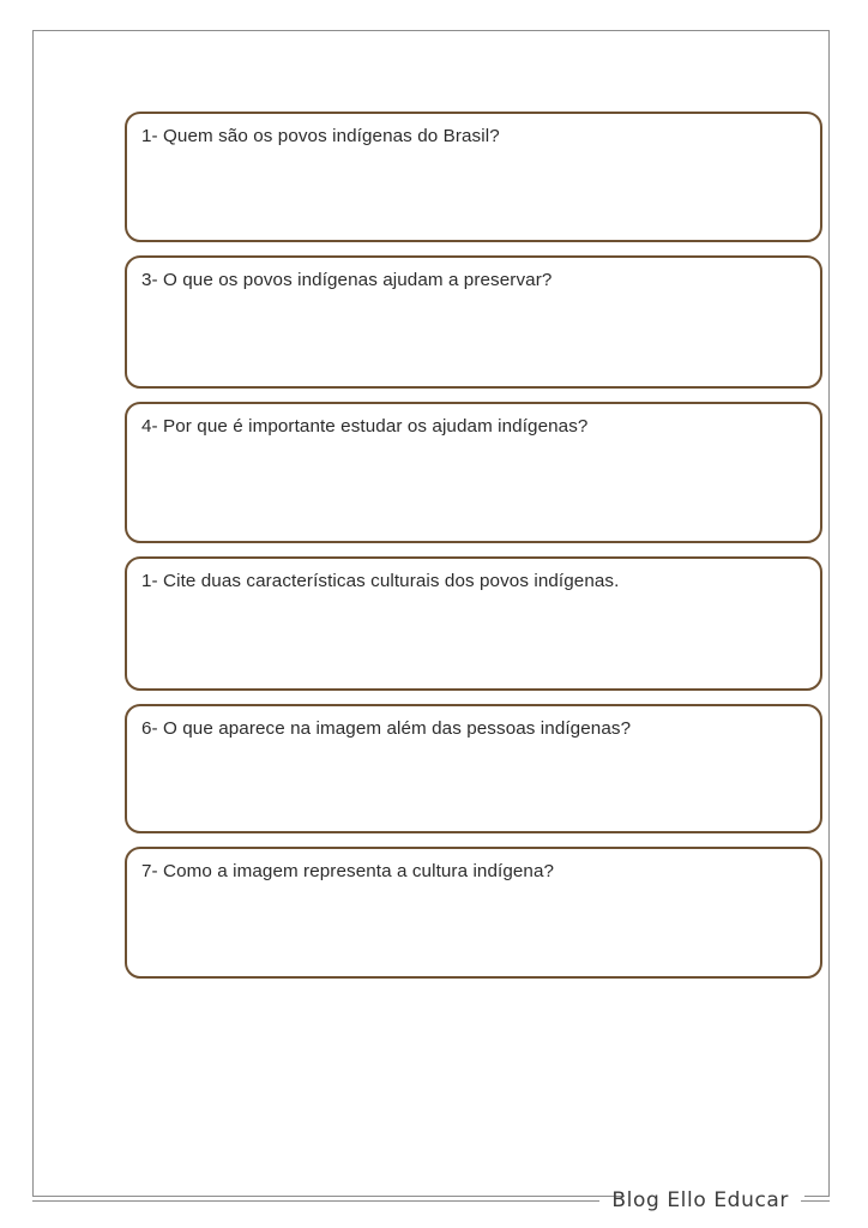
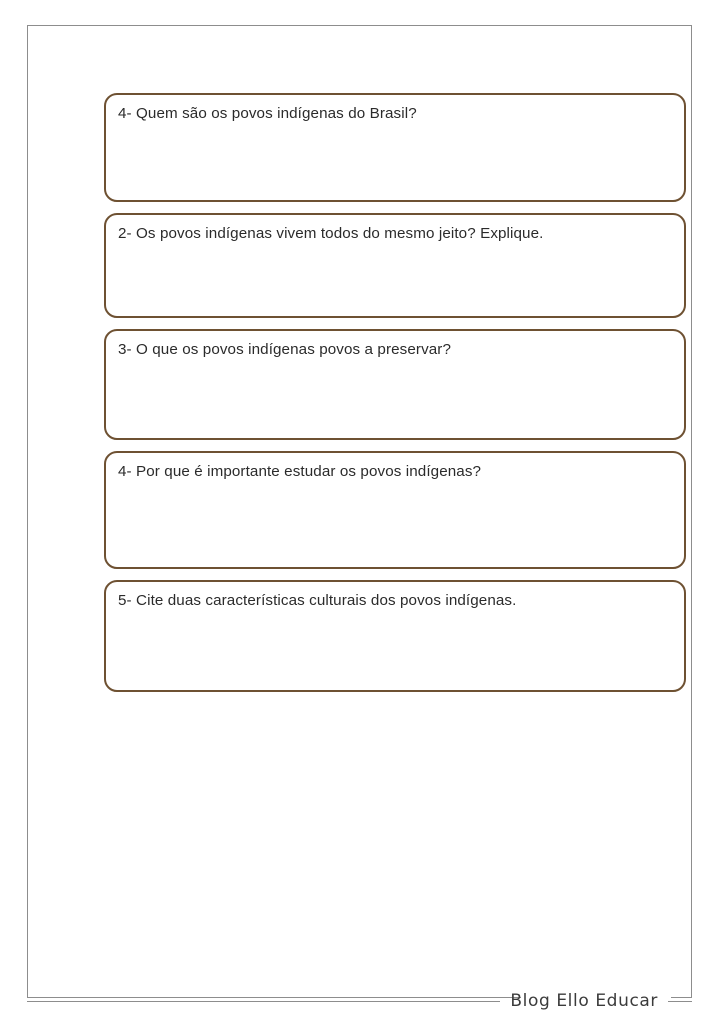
- 1- Quem são os povos indígenas do Brasil?
+ 4- Quem são os povos indígenas do Brasil?
+ 2- Os povos indígenas vivem todos do mesmo jeito? Explique.
- 3- O que os povos indígenas ajudam a preservar?
+ 3- O que os povos indígenas povos a preservar?
- 4- Por que é importante estudar os ajudam indígenas?
+ 4- Por que é importante estudar os povos indígenas?
- 1- Cite duas características culturais dos povos indígenas.
+ 5- Cite duas características culturais dos povos indígenas.
- 6- O que aparece na imagem além das pessoas indígenas?
- 7- Como a imagem representa a cultura indígena?
  Blog Ello Educar
